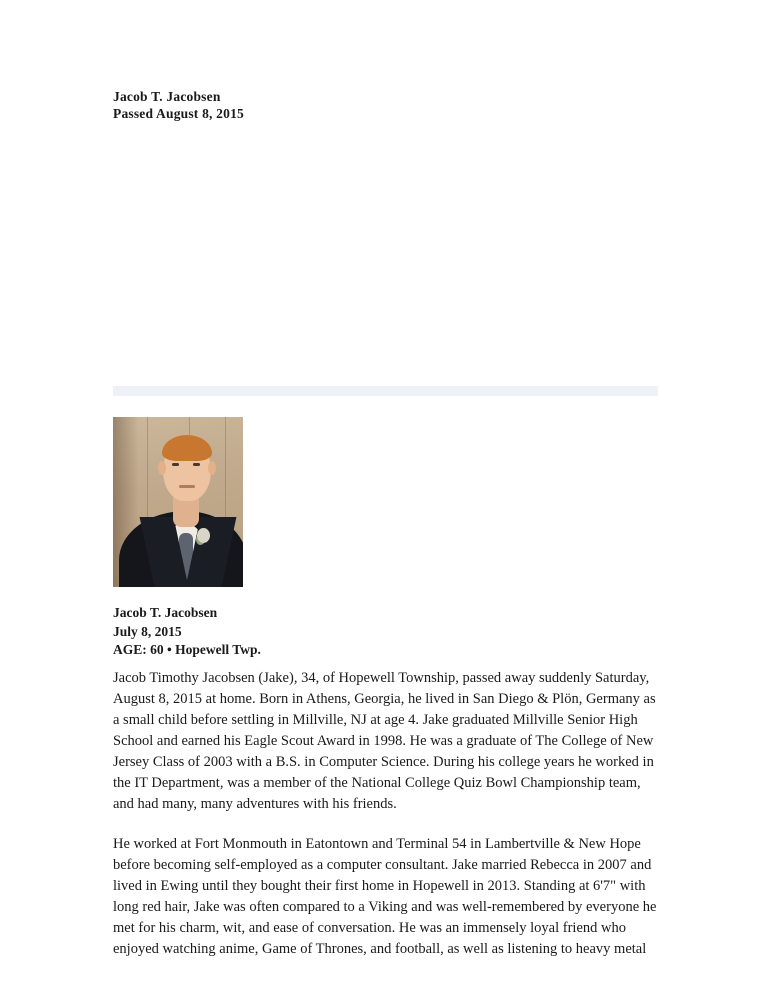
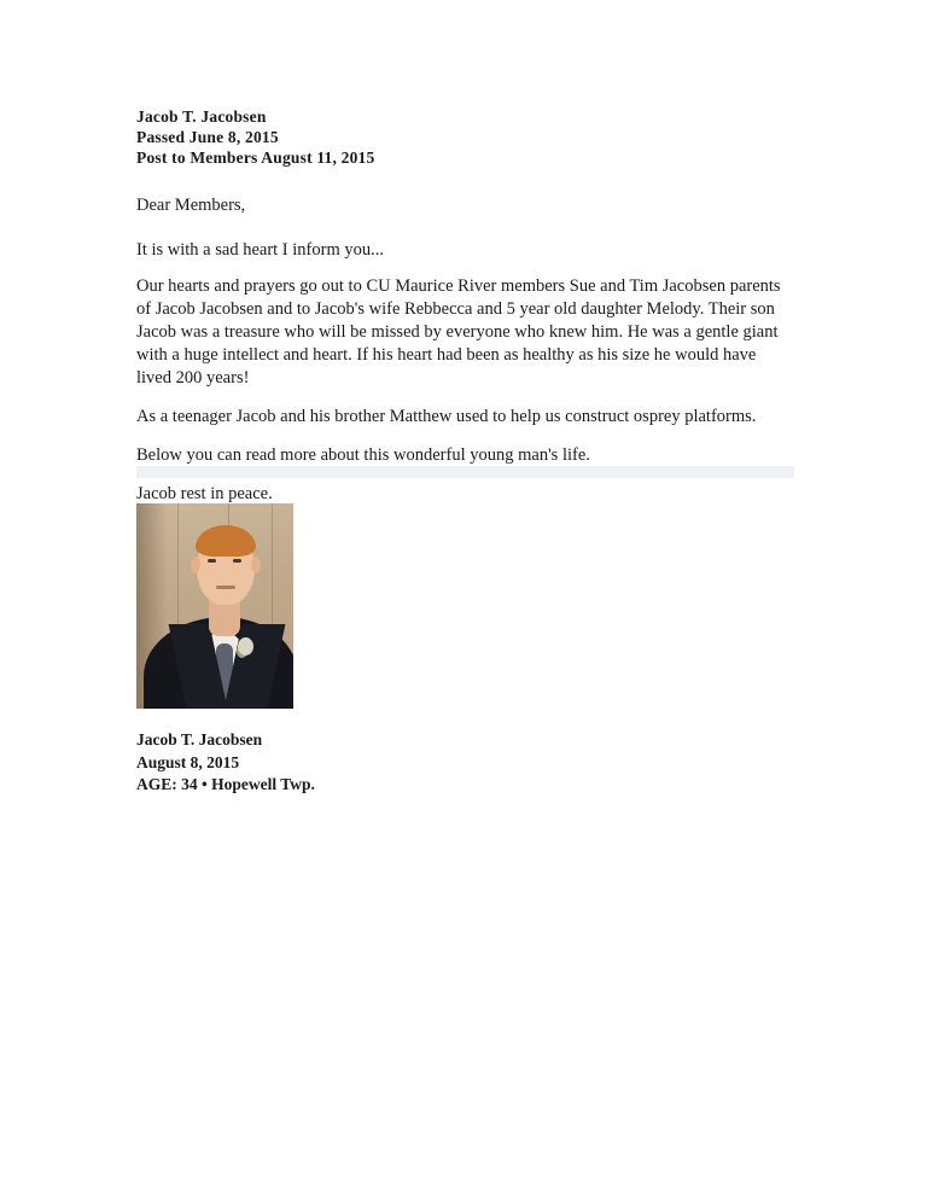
  Jacob T. Jacobsen
- Passed August 8, 2015
+ Passed June 8, 2015
+ Post to Members August 11, 2015
+ Dear Members,
+ It is with a sad heart I inform you...
+ Our hearts and prayers go out to CU Maurice River members Sue and Tim Jacobsen parents of Jacob Jacobsen and to Jacob's wife Rebbecca and 5 year old daughter Melody. Their son Jacob was a treasure who will be missed by everyone who knew him. He was a gentle giant with a huge intellect and heart. If his heart had been as healthy as his size he would have lived 200 years!
+ As a teenager Jacob and his brother Matthew used to help us construct osprey platforms.
+ Below you can read more about this wonderful young man's life.
+ Jacob rest in peace.
  Jacob T. Jacobsen
- July 8, 2015
+ August 8, 2015
- AGE: 60 • Hopewell Twp.
+ AGE: 34 • Hopewell Twp.
- Jacob Timothy Jacobsen (Jake), 34, of Hopewell Township, passed away suddenly Saturday, August 8, 2015 at home. Born in Athens, Georgia, he lived in San Diego & Plön, Germany as a small child before settling in Millville, NJ at age 4. Jake graduated Millville Senior High School and earned his Eagle Scout Award in 1998. He was a graduate of The College of New Jersey Class of 2003 with a B.S. in Computer Science. During his college years he worked in the IT Department, was a member of the National College Quiz Bowl Championship team, and had many, many adventures with his friends.
- He worked at Fort Monmouth in Eatontown and Terminal 54 in Lambertville & New Hope before becoming self-employed as a computer consultant. Jake married Rebecca in 2007 and lived in Ewing until they bought their first home in Hopewell in 2013. Standing at 6'7" with long red hair, Jake was often compared to a Viking and was well-remembered by everyone he met for his charm, wit, and ease of conversation. He was an immensely loyal friend who enjoyed watching anime, Game of Thrones, and football, as well as listening to heavy metal
